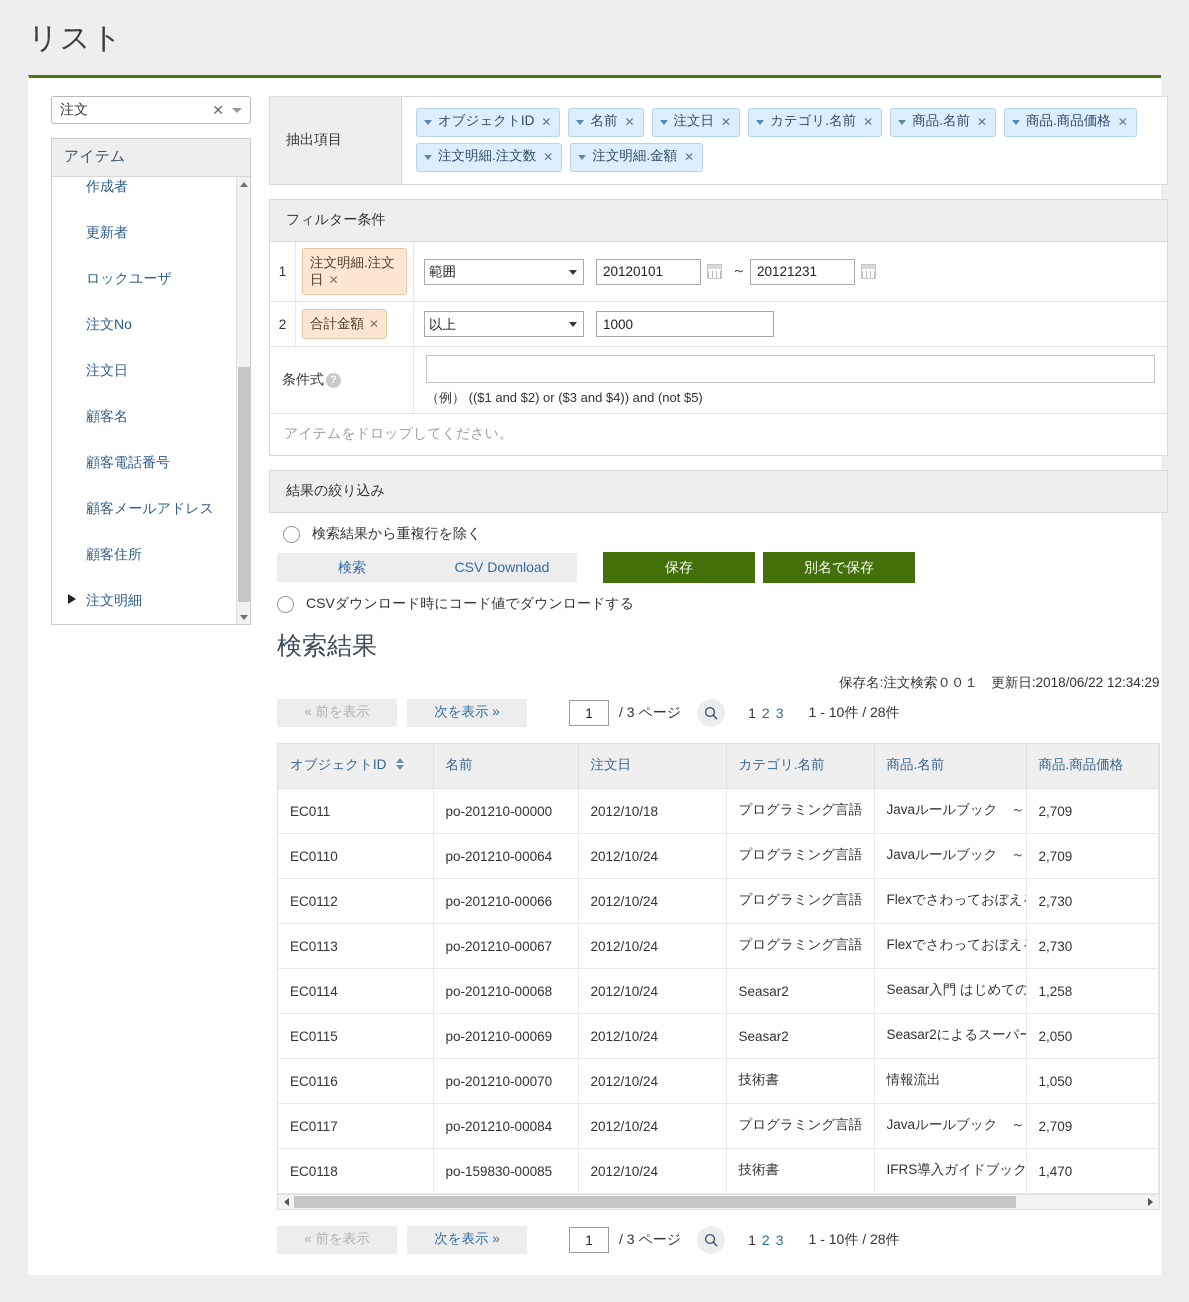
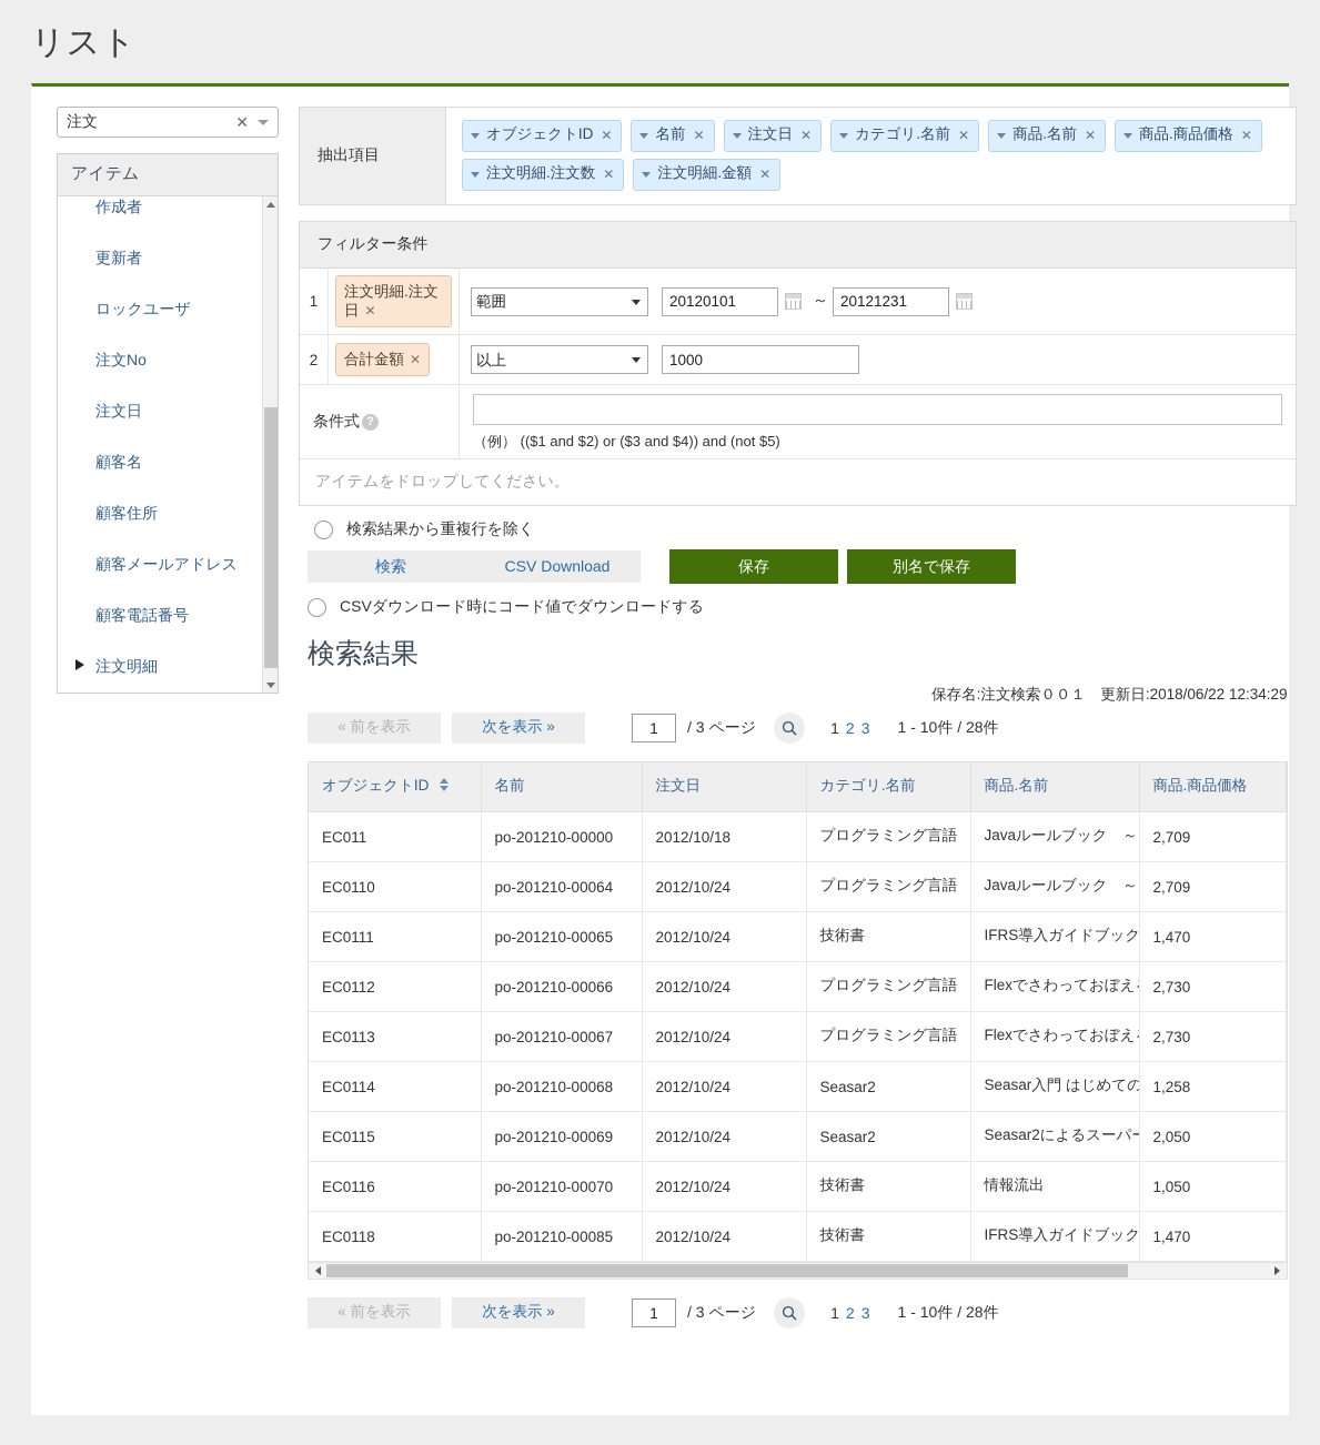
  リスト
  注文
  ✕
  アイテム
  作成者
  更新者
  ロックユーザ
  注文No
  注文日
  顧客名
- 顧客電話番号
+ 顧客住所
  顧客メールアドレス
- 顧客住所
+ 顧客電話番号
  注文明細
  抽出項目
  オブジェクトID
  ✕
  名前
  ✕
  注文日
  ✕
  カテゴリ.名前
  ✕
  商品.名前
  ✕
  商品.商品価格
  ✕
  注文明細.注文数
  ✕
  注文明細.金額
  ✕
  フィルター条件
  1
  注文明細.注文日 ✕
  範囲
  20120101
  ～
  20121231
  2
  合計金額 ✕
  以上
  1000
  条件式
  ?
  （例） (($1 and $2) or ($3 and $4)) and (not $5)
  アイテムをドロップしてください。
- 結果の絞り込み
  検索結果から重複行を除く
  検索
  CSV Download
  保存
  別名で保存
  CSVダウンロード時にコード値でダウンロードする
  検索結果
  保存名:注文検索００１ 更新日:2018/06/22 12:34:29
  « 前を表示
  次を表示 »
  1
  / 3 ページ
  1 2 3
  1 - 10件 / 28件
  オブジェクトID	名前	注文日	カテゴリ.名前	商品.名前	商品.商品価格
  EC011	po-201210-00000	2012/10/18	プログラミング言語	Javaルールブック ～	2,709
  EC0110	po-201210-00064	2012/10/24	プログラミング言語	Javaルールブック ～	2,709
+ EC0111	po-201210-00065	2012/10/24	技術書	IFRS導入ガイドブック	1,470
  EC0112	po-201210-00066	2012/10/24	プログラミング言語	Flexでさわっておぼえ	2,730
  EC0113	po-201210-00067	2012/10/24	プログラミング言語	Flexでさわっておぼえ	2,730
  EC0114	po-201210-00068	2012/10/24	Seasar2	Seasar入門 はじめての	1,258
  EC0115	po-201210-00069	2012/10/24	Seasar2	Seasar2によるスーパ	2,050
  EC0116	po-201210-00070	2012/10/24	技術書	情報流出	1,050
- EC0117	po-201210-00084	2012/10/24	プログラミング言語	Javaルールブック ～	2,709
- EC0118	po-159830-00085	2012/10/24	技術書	IFRS導入ガイドブック	1,470
+ EC0118	po-201210-00085	2012/10/24	技術書	IFRS導入ガイドブック	1,470
  « 前を表示
  次を表示 »
  1
  / 3 ページ
  1 2 3
  1 - 10件 / 28件
